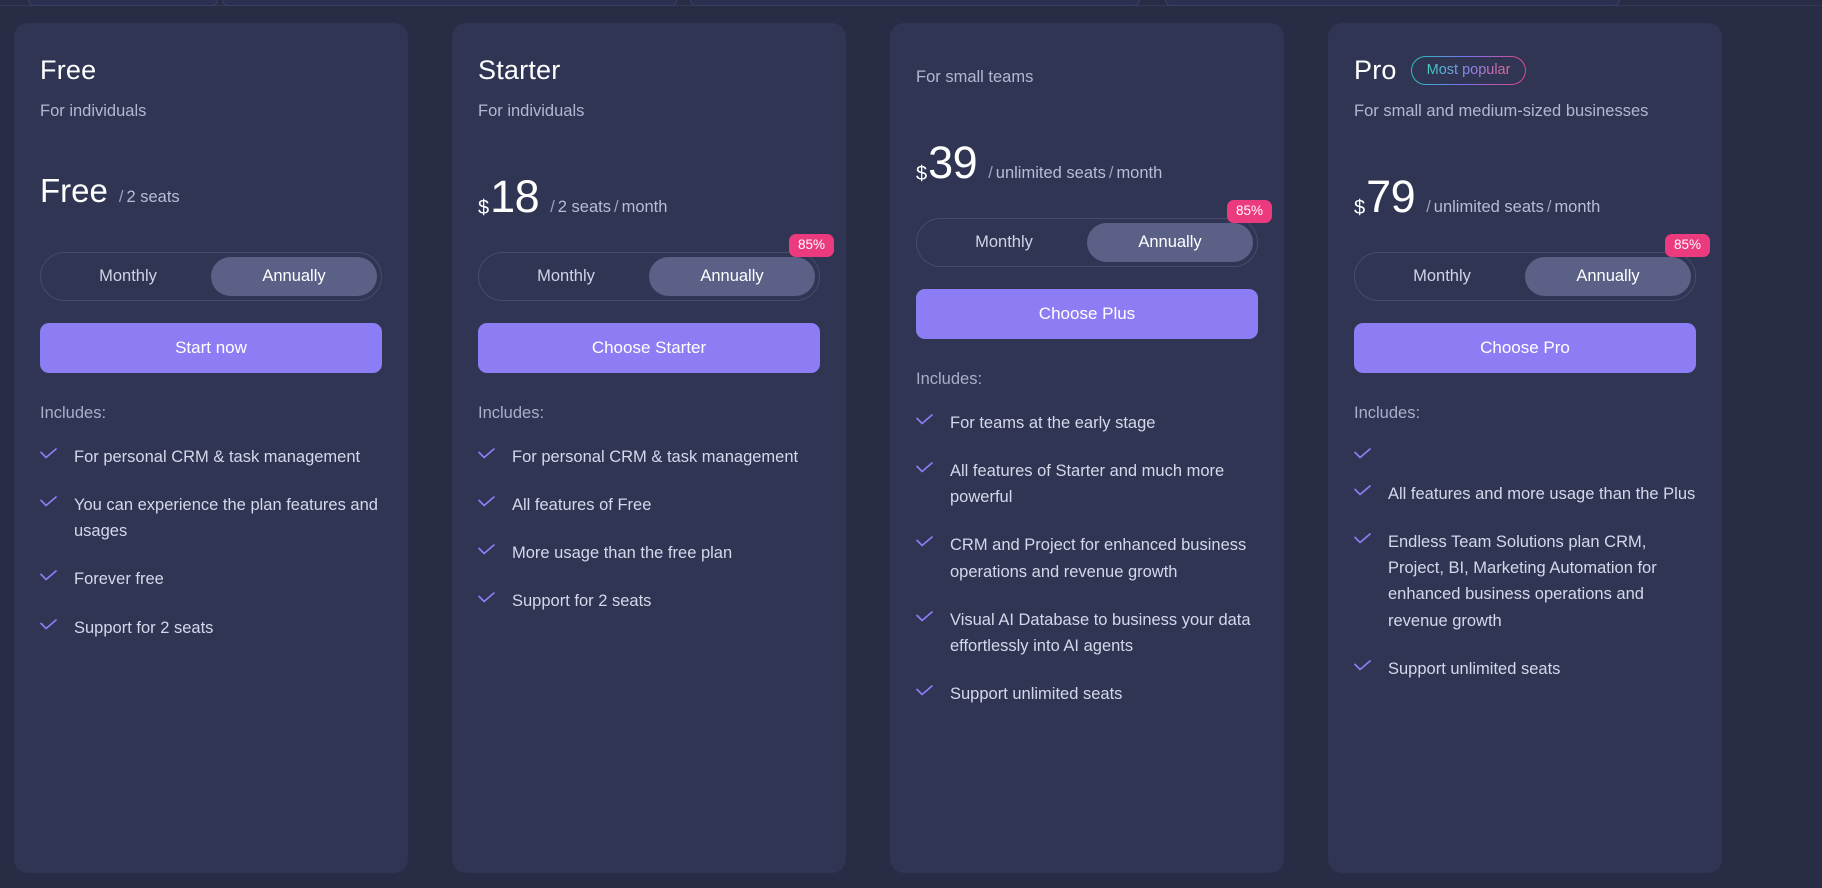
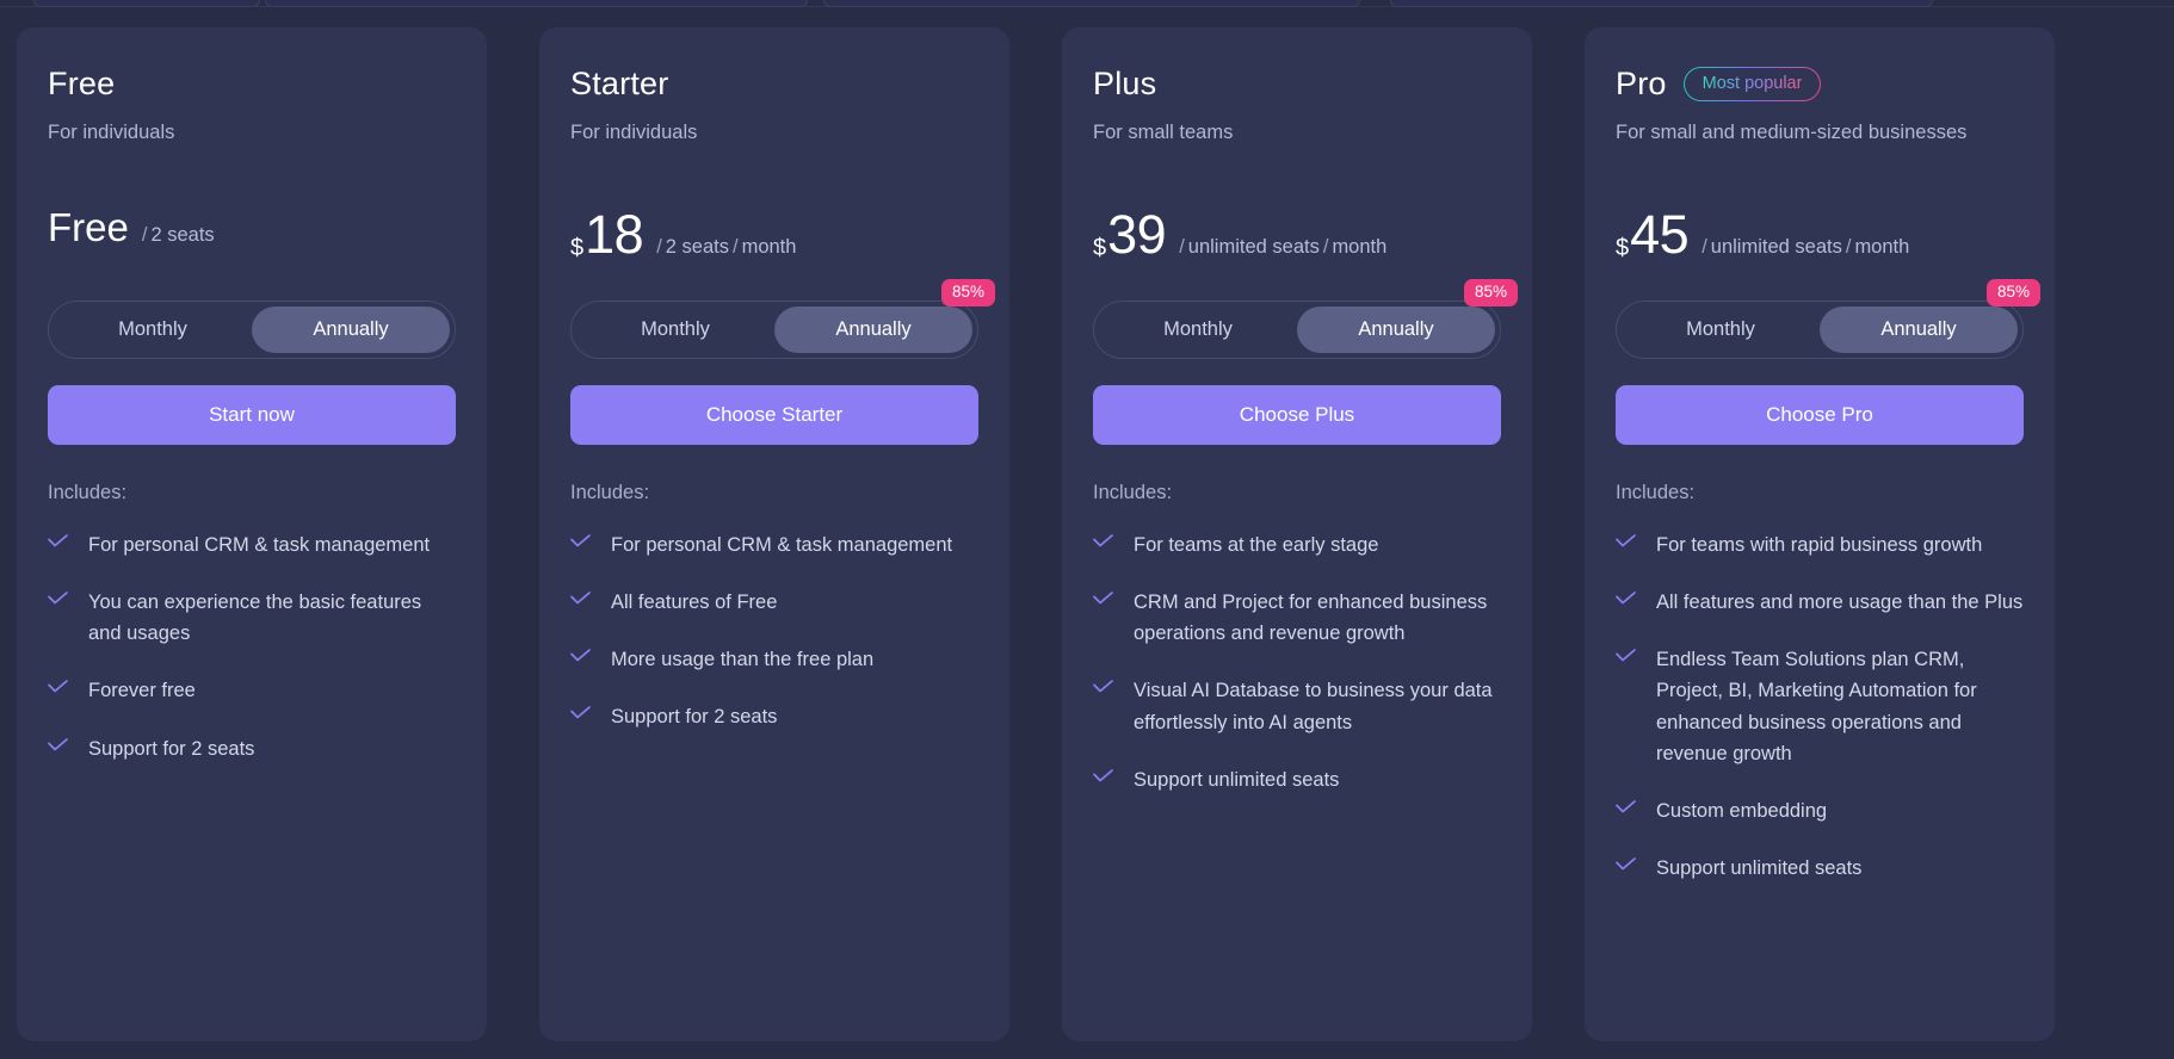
  Free
  For individuals
  Free
  / 2 seats
  Monthly
  Annually
  Start now
  Includes:
  For personal CRM & task management
- You can experience the plan features and usages
+ You can experience the basic features and usages
  Forever free
  Support for 2 seats
  Starter
  For individuals
  $
  18
  / 2 seats / month
  85%
  Monthly
  Annually
  Choose Starter
  Includes:
  For personal CRM & task management
  All features of Free
  More usage than the free plan
  Support for 2 seats
+ Plus
  For small teams
  $
  39
  / unlimited seats / month
  85%
  Monthly
  Annually
  Choose Plus
  Includes:
  For teams at the early stage
- All features of Starter and much more powerful
  CRM and Project for enhanced business operations and revenue growth
  Visual AI Database to business your data effortlessly into AI agents
  Support unlimited seats
  Pro
  Most popular
  For small and medium-sized businesses
  $
- 79
+ 45
  / unlimited seats / month
  85%
  Monthly
  Annually
  Choose Pro
  Includes:
+ For teams with rapid business growth
  All features and more usage than the Plus
  Endless Team Solutions plan CRM, Project, BI, Marketing Automation for enhanced business operations and revenue growth
+ Custom embedding
  Support unlimited seats
